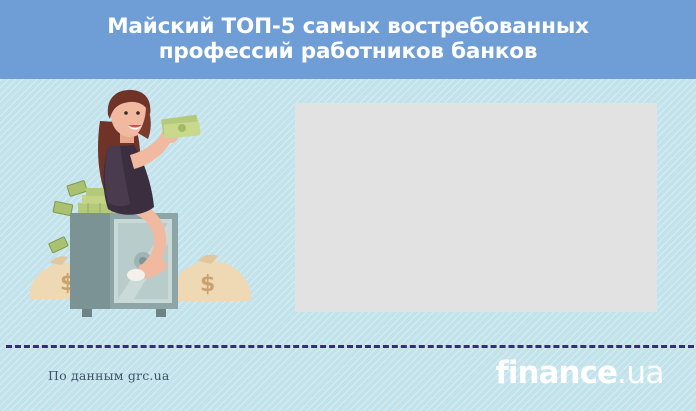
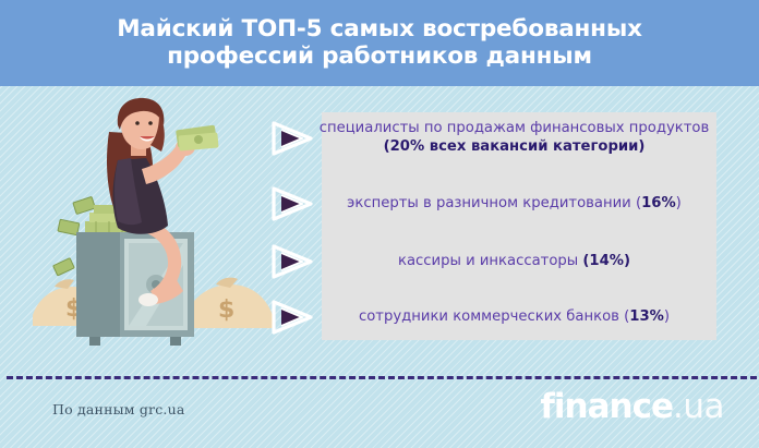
- Майский ТОП-5 самых востребованных профессий работников банков
+ Майский ТОП-5 самых востребованных профессий работников данным
  $
  $
+ специалисты по продажам финансовых продуктов (20% всех вакансий категории)
+ эксперты в разничном кредитовании (16%)
+ кассиры и инкассаторы (14%)
+ сотрудники коммерческих банков (13%)
  По данным grc.ua
  finance.ua
